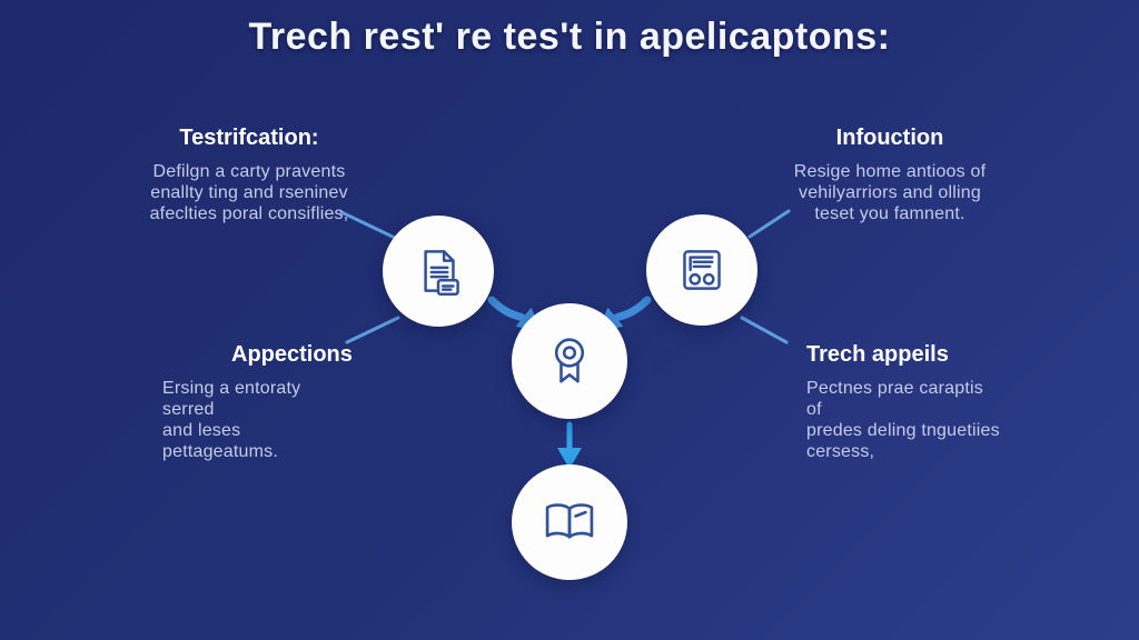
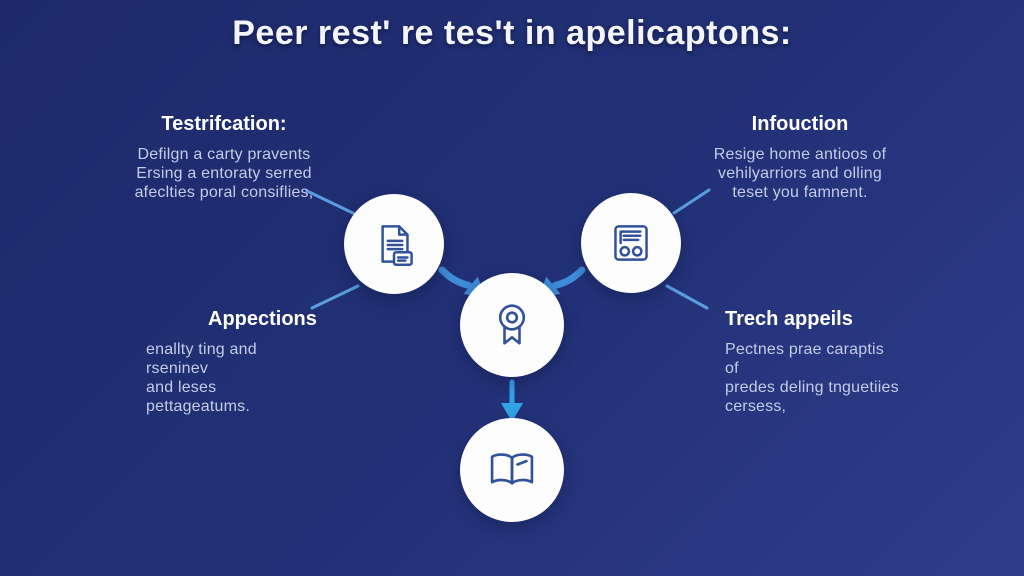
- Trech rest' re tes't in apelicaptons:
+ Peer rest' re tes't in apelicaptons:
  Testrifcation:
  Defilgn a carty pravents
- enallty ting and rseninev
+ Ersing a entoraty serred
  afeclties poral consiflies,
  Appections
- Ersing a entoraty serred
+ enallty ting and rseninev
  and leses pettageatums.
  Infouction
  Resige home antioos of
  vehilyarriors and olling
  teset you famnent.
  Trech appeils
  Pectnes prae caraptis of
  predes deling tnguetiies
  cersess,
